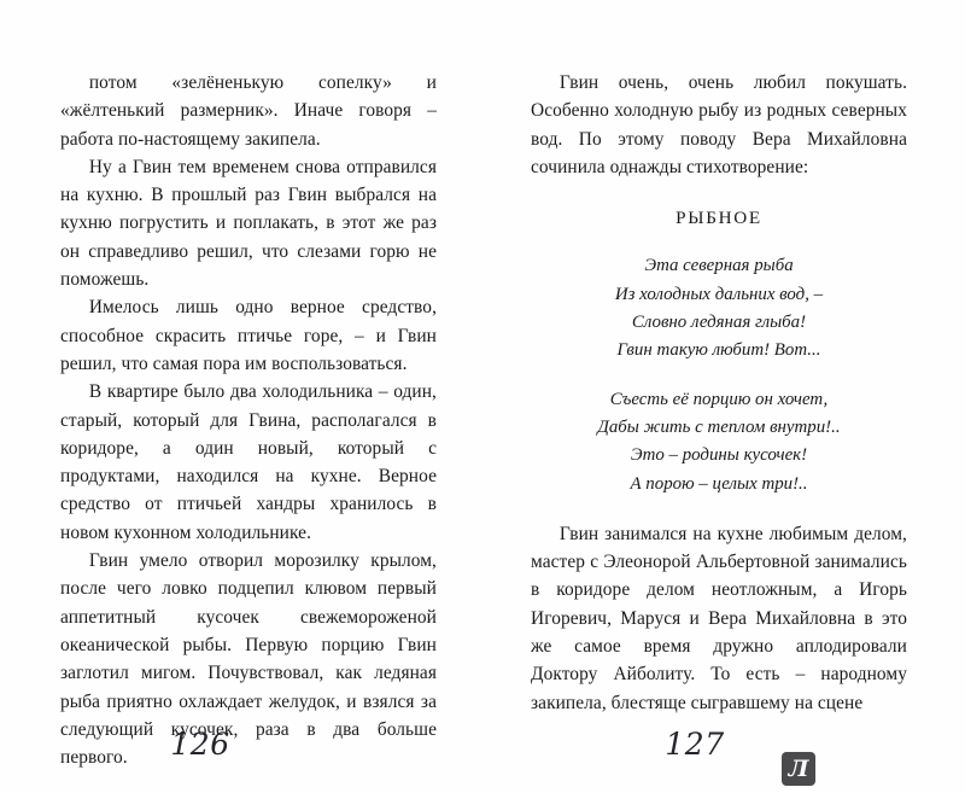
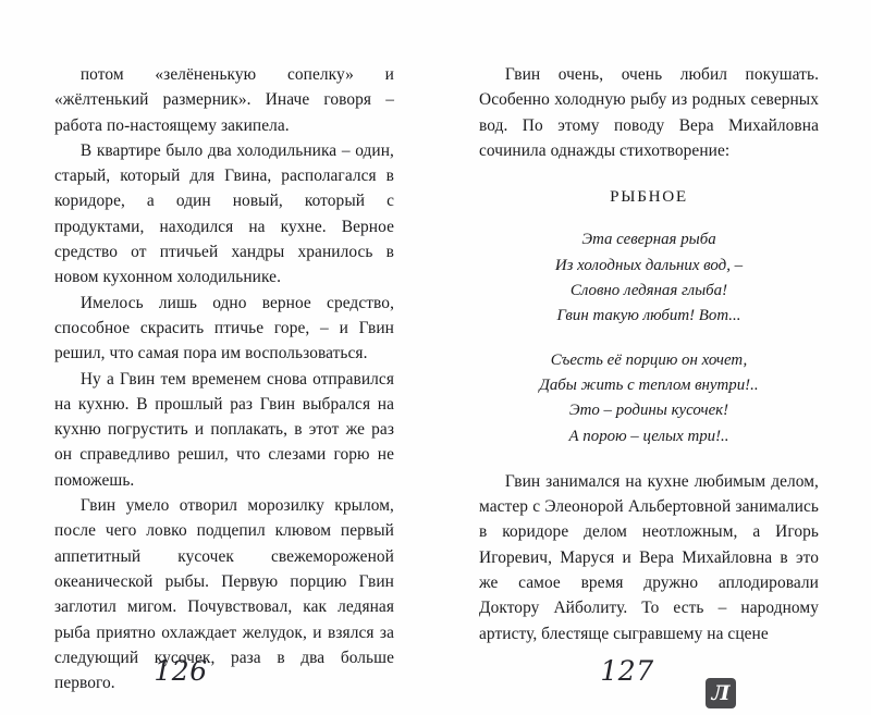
  потом «зелёненькую сопелку» и «жёлтенький размерник». Иначе говоря – работа по-настоящему закипела.
- Ну а Гвин тем временем снова отправился на кухню. В прошлый раз Гвин выбрался на кухню погрустить и поплакать, в этот же раз он справедливо решил, что слезами горю не поможешь.
+ В квартире было два холодильника – один, старый, который для Гвина, располагался в коридоре, а один новый, который с продуктами, находился на кухне. Верное средство от птичьей хандры хранилось в новом кухонном холодильнике.
  Имелось лишь одно верное средство, способное скрасить птичье горе, – и Гвин решил, что самая пора им воспользоваться.
- В квартире было два холодильника – один, старый, который для Гвина, располагался в коридоре, а один новый, который с продуктами, находился на кухне. Верное средство от птичьей хандры хранилось в новом кухонном холодильнике.
+ Ну а Гвин тем временем снова отправился на кухню. В прошлый раз Гвин выбрался на кухню погрустить и поплакать, в этот же раз он справедливо решил, что слезами горю не поможешь.
  Гвин умело отворил морозилку крылом, после чего ловко подцепил клювом первый аппетитный кусочек свежемороженой океанической рыбы. Первую порцию Гвин заглотил мигом. Почувствовал, как ледяная рыба приятно охлаждает желудок, и взялся за следующий кусочек, раза в два больше первого.
  126
  Гвин очень, очень любил покушать. Особенно холодную рыбу из родных северных вод. По этому поводу Вера Михайловна сочинила однажды стихотворение:
  РЫБНОЕ
  Эта северная рыба
  Из холодных дальних вод, –
  Словно ледяная глыба!
  Гвин такую любит! Вот...
  Съесть её порцию он хочет,
  Дабы жить с теплом внутри!..
  Это – родины кусочек!
  А порою – целых три!..
- Гвин занимался на кухне любимым делом, мастер с Элеонорой Альбертовной занимались в коридоре делом неотложным, а Игорь Игоревич, Маруся и Вера Михайловна в это же самое время дружно аплодировали Доктору Айболиту. То есть – народному закипела, блестяще сыгравшему на сцене
+ Гвин занимался на кухне любимым делом, мастер с Элеонорой Альбертовной занимались в коридоре делом неотложным, а Игорь Игоревич, Маруся и Вера Михайловна в это же самое время дружно аплодировали Доктору Айболиту. То есть – народному артисту, блестяще сыгравшему на сцене
  127
  Л
